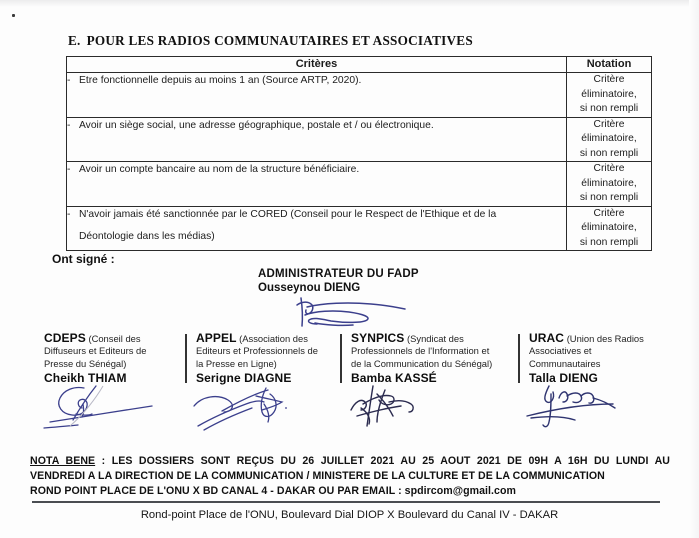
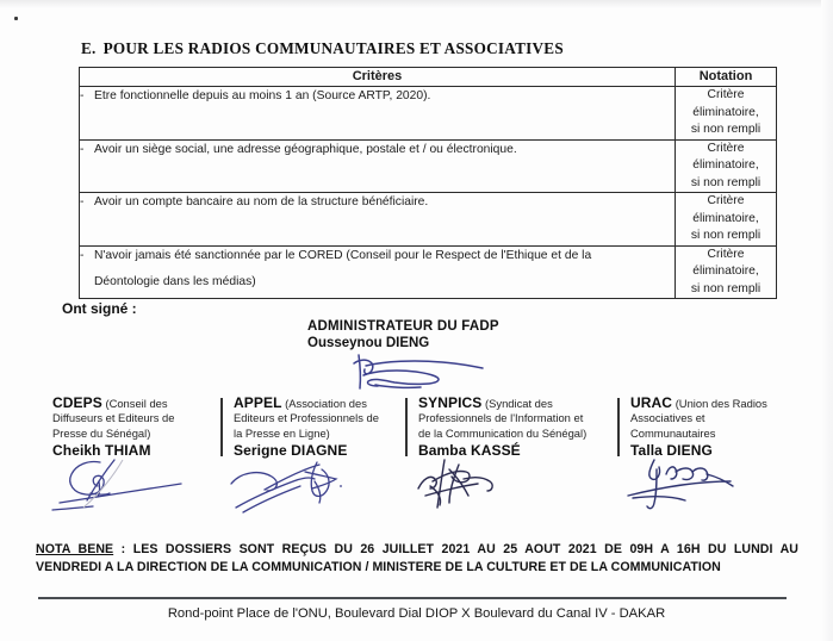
  E. POUR LES RADIOS COMMUNAUTAIRES ET ASSOCIATIVES
  Critères	Notation
  - Etre fonctionnelle depuis au moins 1 an (Source ARTP, 2020).	Critère éliminatoire, si non rempli
  - Avoir un siège social, une adresse géographique, postale et / ou électronique.	Critère éliminatoire, si non rempli
  - Avoir un compte bancaire au nom de la structure bénéficiaire.	Critère éliminatoire, si non rempli
  - N'avoir jamais été sanctionnée par le CORED (Conseil pour le Respect de l'Ethique et de laDéontologie dans les médias)	Critère éliminatoire, si non rempli
  Ont signé :
  ADMINISTRATEUR DU FADP
  Ousseynou DIENG
  CDEPS (Conseil des
  Diffuseurs et Editeurs de
  Presse du Sénégal)
  Cheikh THIAM
  APPEL (Association des
  Editeurs et Professionnels de
  la Presse en Ligne)
  Serigne DIAGNE
  SYNPICS (Syndicat des
  Professionnels de l'Information et
  de la Communication du Sénégal)
  Bamba KASSÉ
  URAC (Union des Radios
  Associatives et
  Communautaires
  Talla DIENG
  NOTA BENE : LES DOSSIERS SONT REÇUS DU 26 JUILLET 2021 AU 25 AOUT 2021 DE 09H A 16H DU LUNDI AU
  VENDREDI A LA DIRECTION DE LA COMMUNICATION / MINISTERE DE LA CULTURE ET DE LA COMMUNICATION
- ROND POINT PLACE DE L'ONU X BD CANAL 4 - DAKAR OU PAR EMAIL : spdircom@gmail.com
  Rond-point Place de l'ONU, Boulevard Dial DIOP X Boulevard du Canal IV - DAKAR
